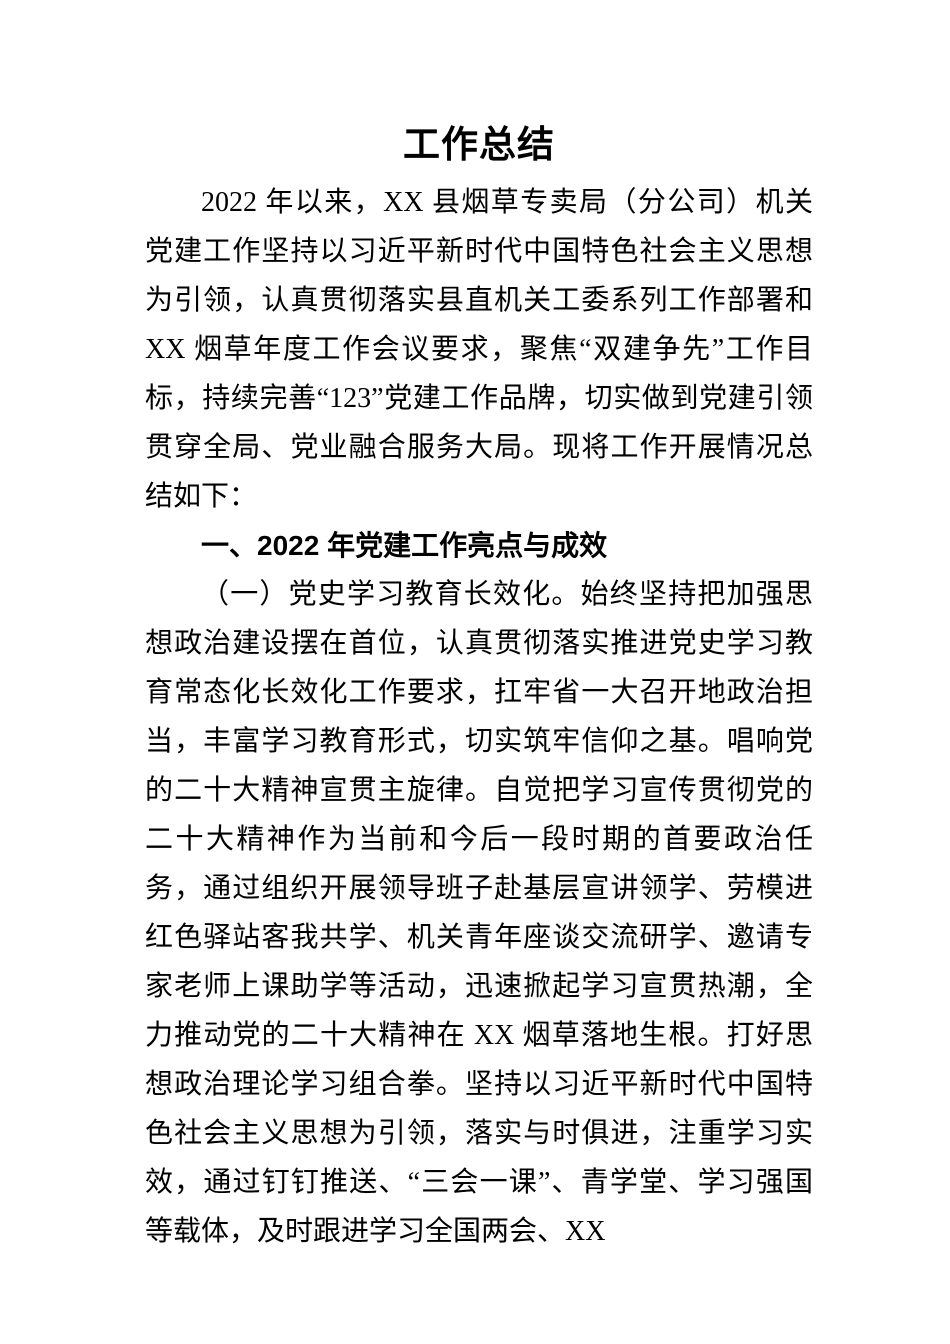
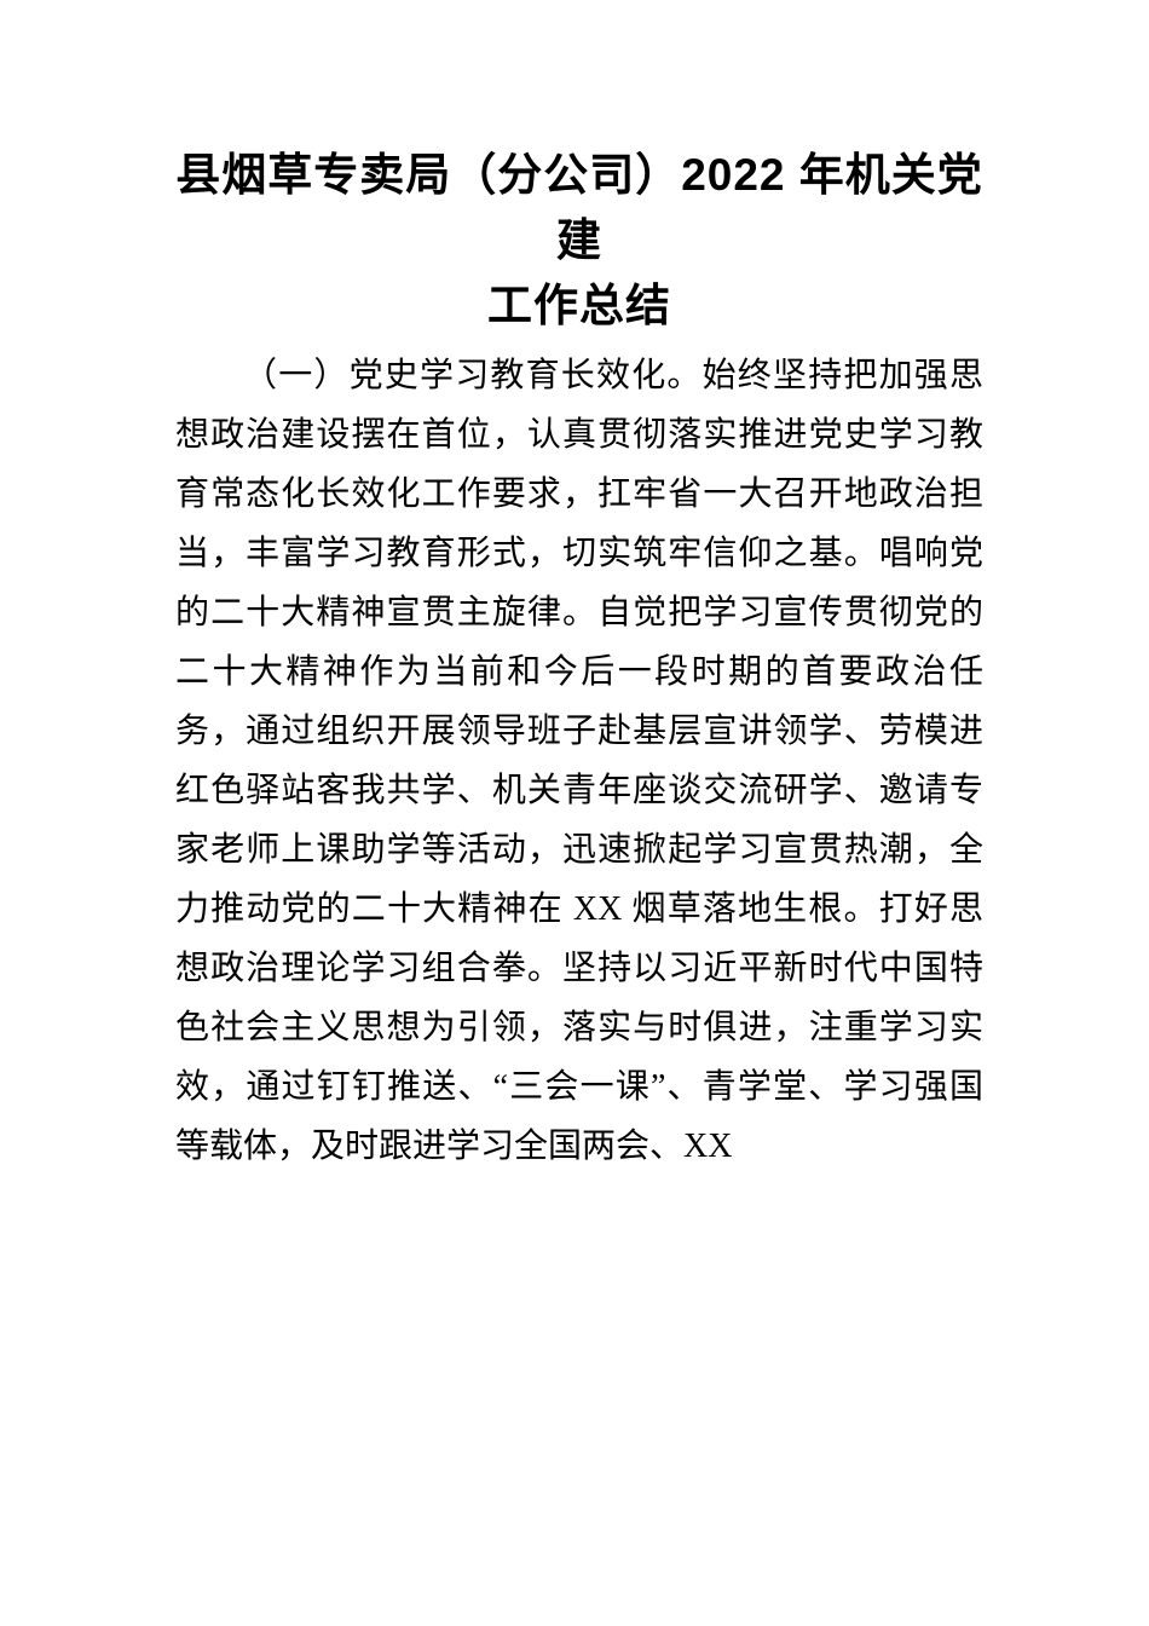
+ 县烟草专卖局（分公司）2022 年机关党建
  工作总结
- 2022 年以来，XX 县烟草专卖局（分公司）机关党建工作坚持以习近平新时代中国特色社会主义思想为引领，认真贯彻落实县直机关工委系列工作部署和 XX 烟草年度工作会议要求，聚焦“双建争先”工作目标，持续完善“123”党建工作品牌，切实做到党建引领贯穿全局、党业融合服务大局。现将工作开展情况总结如下：
- 一、2022 年党建工作亮点与成效
  （一）党史学习教育长效化。始终坚持把加强思想政治建设摆在首位，认真贯彻落实推进党史学习教育常态化长效化工作要求，扛牢省一大召开地政治担当，丰富学习教育形式，切实筑牢信仰之基。唱响党的二十大精神宣贯主旋律。自觉把学习宣传贯彻党的二十大精神作为当前和今后一段时期的首要政治任务，通过组织开展领导班子赴基层宣讲领学、劳模进红色驿站客我共学、机关青年座谈交流研学、邀请专家老师上课助学等活动，迅速掀起学习宣贯热潮，全力推动党的二十大精神在 XX 烟草落地生根。打好思想政治理论学习组合拳。坚持以习近平新时代中国特色社会主义思想为引领，落实与时俱进，注重学习实效，通过钉钉推送、“三会一课”、青学堂、学习强国等载体，及时跟进学习全国两会、XX
